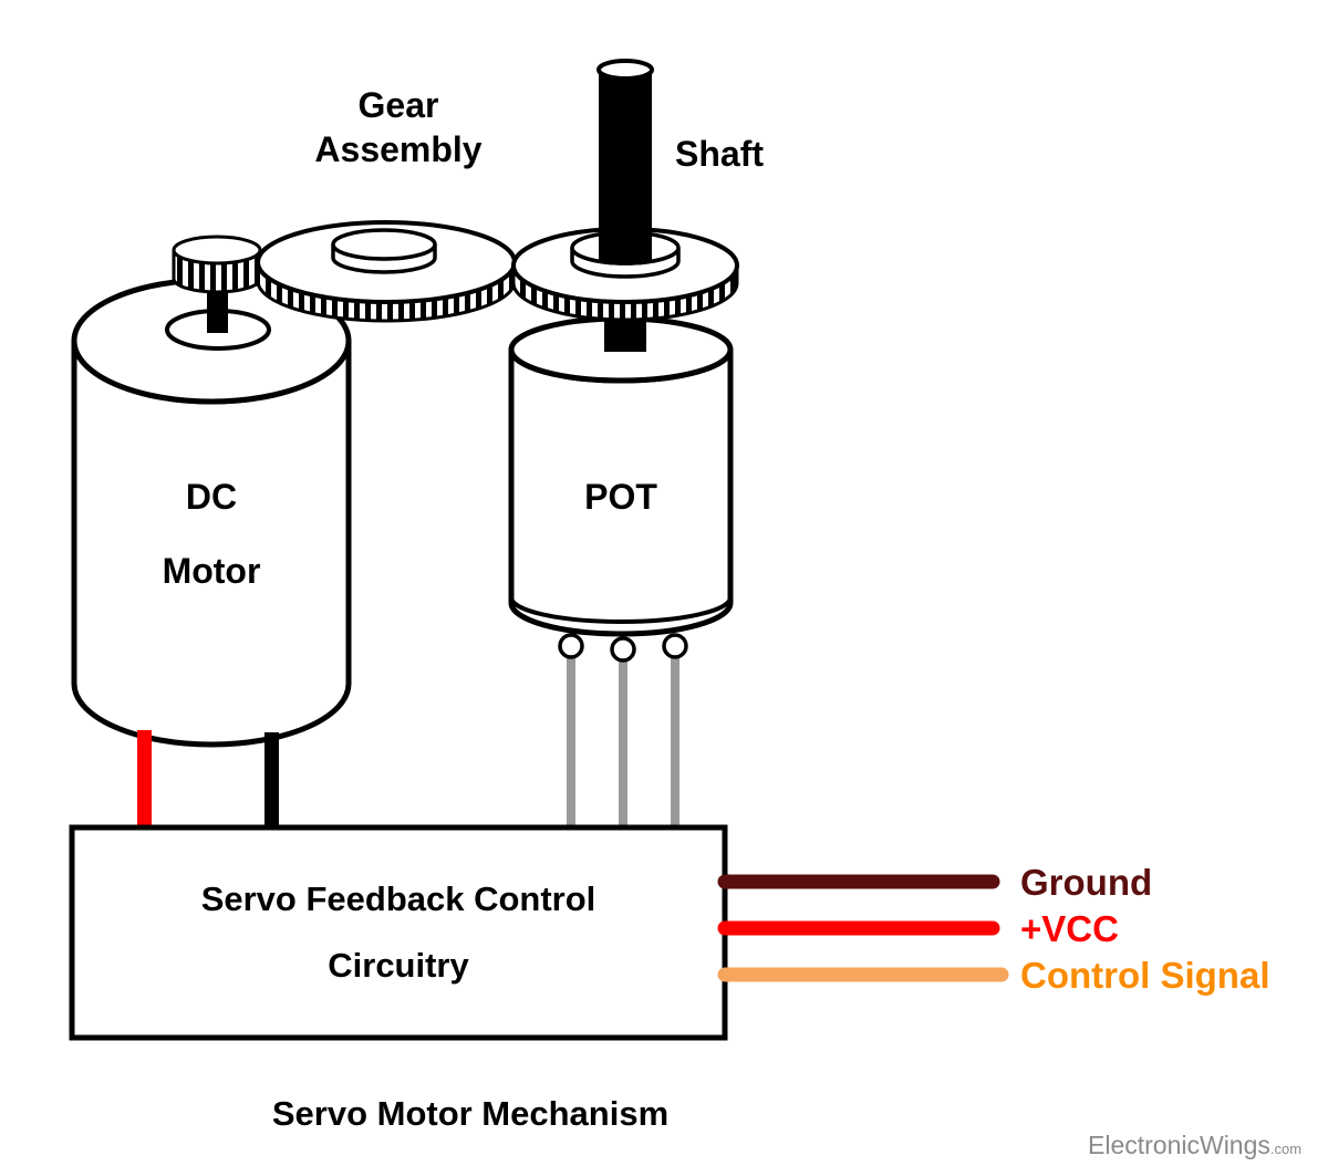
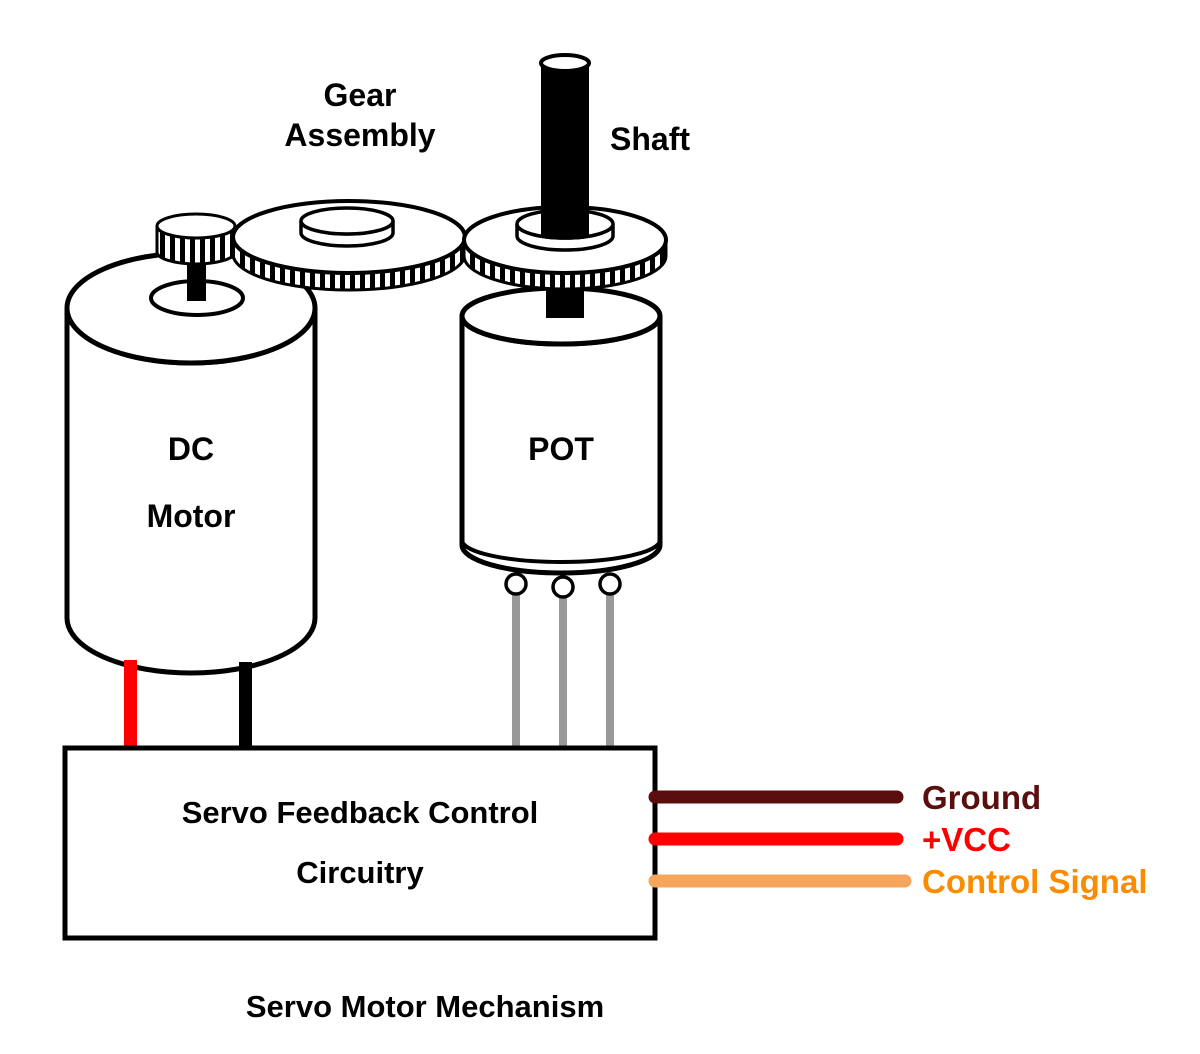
  Ground
  +VCC
  Control Signal
  Gear
  Assembly
  Shaft
  DC
  Motor
  POT
  Servo Feedback Control
  Circuitry
  Servo Motor Mechanism
- ElectronicWings.com
